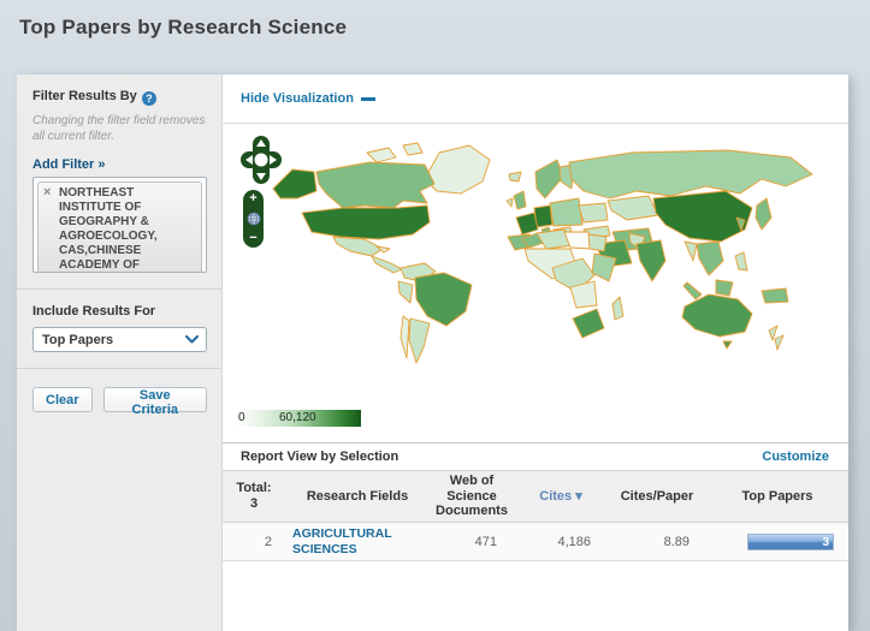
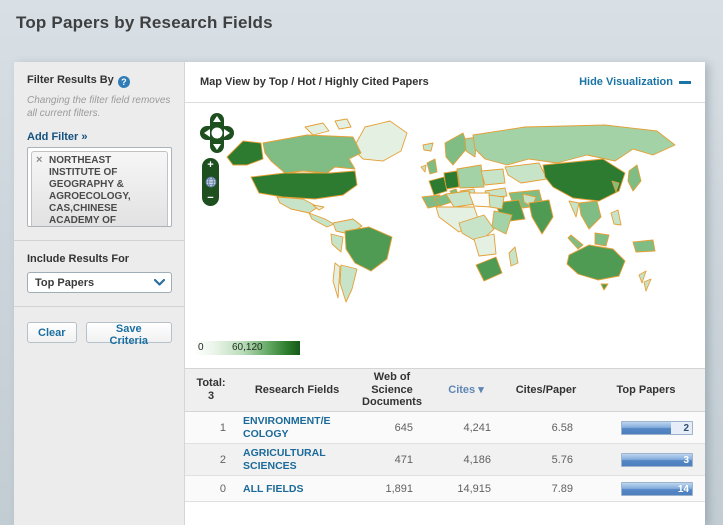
- Top Papers by Research Science
+ Top Papers by Research Fields
  Filter Results By ?
- Changing the filter field removes all current filter.
+ Changing the filter field removes all current filters.
  Add Filter »
  ×
  NORTHEAST INSTITUTE OF GEOGRAPHY & AGROECOLOGY, CAS,CHINESE ACADEMY OF
  Include Results For
  Top Papers
  Clear
  Save Criteria
+ Map View by Top / Hot / Highly Cited Papers
  Hide Visualization
  +
  −
  0
  60,120
- Report View by Selection
- Customize
  Total: 3	Research Fields	Web of Science Documents	Cites ▾	Cites/Paper	Top Papers
+ 1	ENVIRONMENT/ECOLOGY	645	4,241	6.58	2
- 2	AGRICULTURAL SCIENCES	471	4,186	8.89	3
+ 2	AGRICULTURAL SCIENCES	471	4,186	5.76	3
+ 0	ALL FIELDS	1,891	14,915	7.89	14
